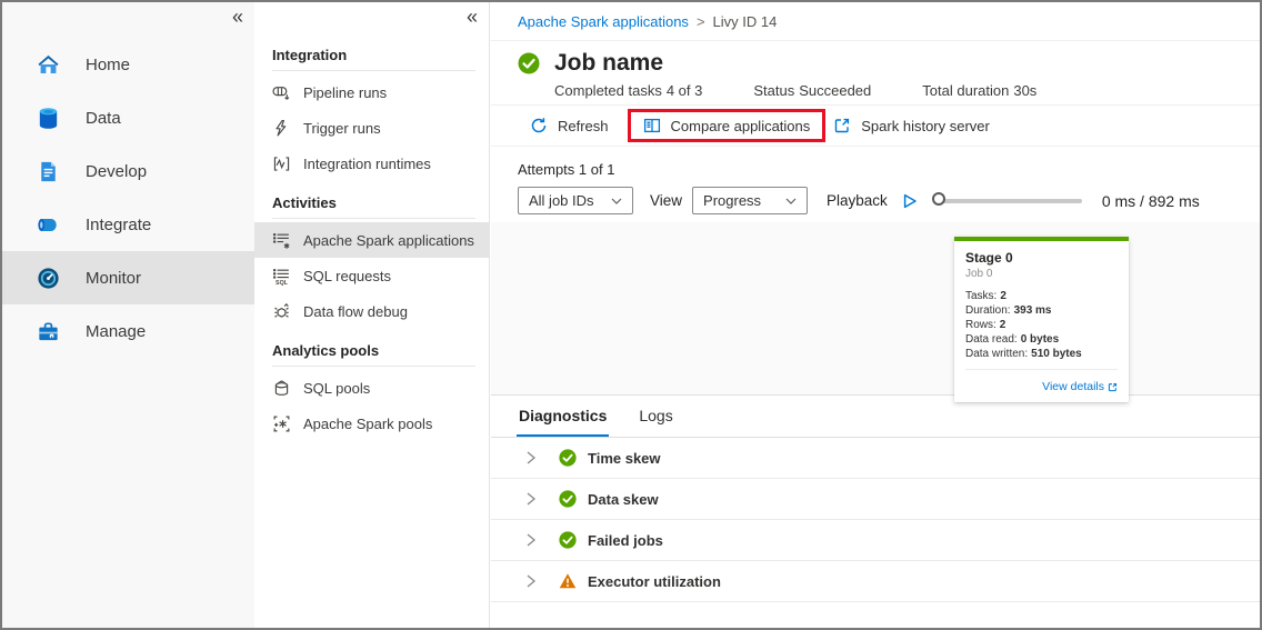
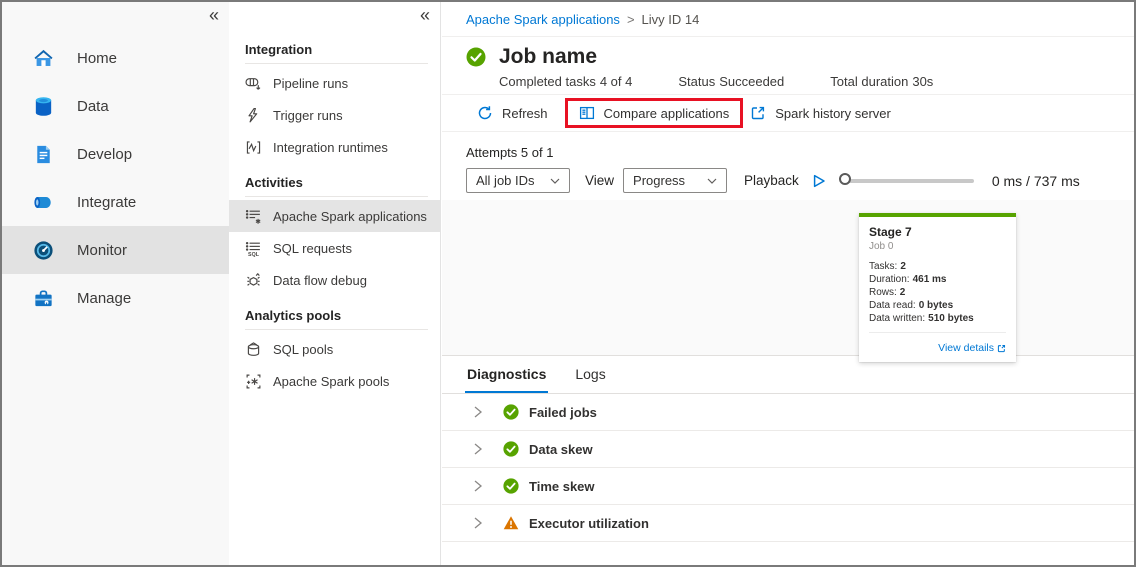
  «
  Home
  Data
  Develop
  Integrate
  Monitor
  Manage
  «
  Integration
  Pipeline runs
  Trigger runs
  Integration runtimes
  Activities
  Apache Spark applications
  SQL requests
  Data flow debug
  Analytics pools
  SQL pools
  Apache Spark pools
  Apache Spark applications
  >
  Livy ID 14
  Job name
- Completed tasks 4 of 3
+ Completed tasks 4 of 4
  Status Succeeded
  Total duration 30s
  Refresh
  Compare applications
  Spark history server
- Attempts 1 of 1
+ Attempts 5 of 1
  All job IDs
  View
  Progress
  Playback
- 0 ms / 892 ms
+ 0 ms / 737 ms
- Stage 0
+ Stage 7
  Job 0
  Tasks: 2
- Duration: 393 ms
+ Duration: 461 ms
  Rows: 2
  Data read: 0 bytes
  Data written: 510 bytes
  View details
  Diagnostics
  Logs
- Time skew
+ Failed jobs
  Data skew
- Failed jobs
+ Time skew
  Executor utilization
